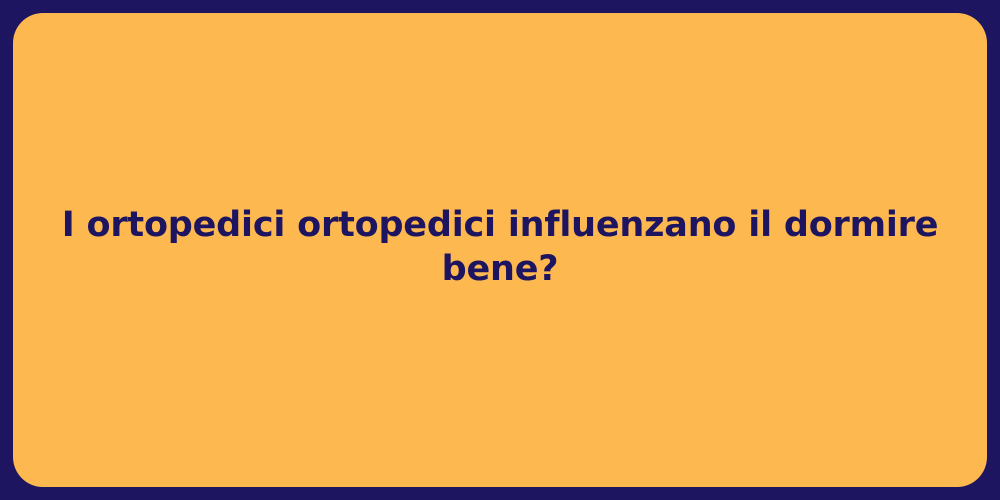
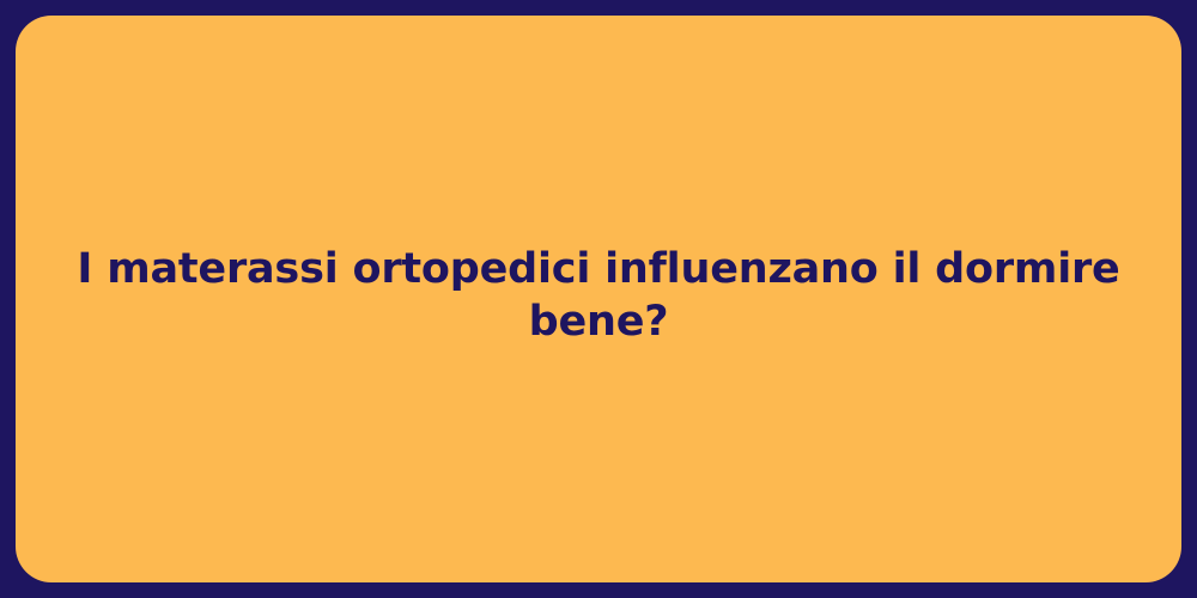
- I ortopedici ortopedici influenzano il dormire bene?
+ I materassi ortopedici influenzano il dormire bene?
